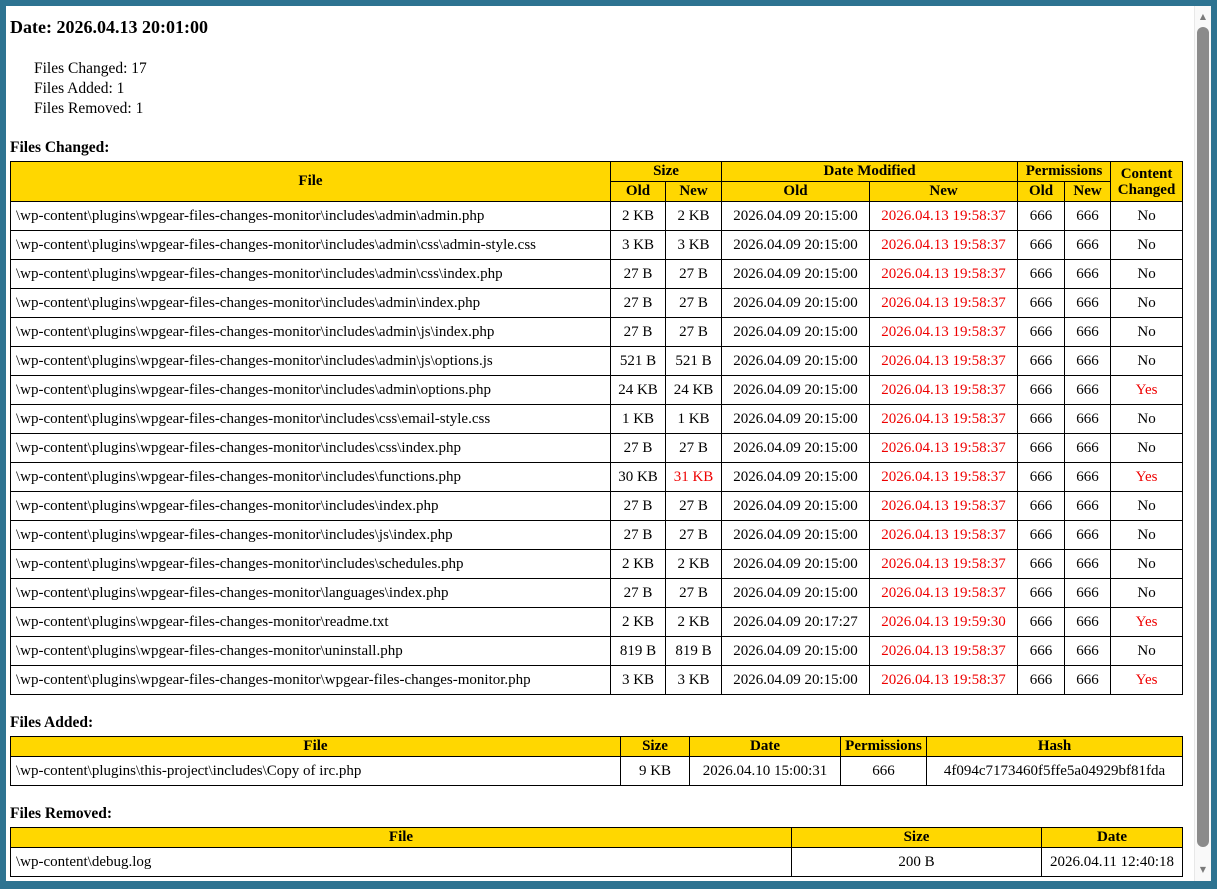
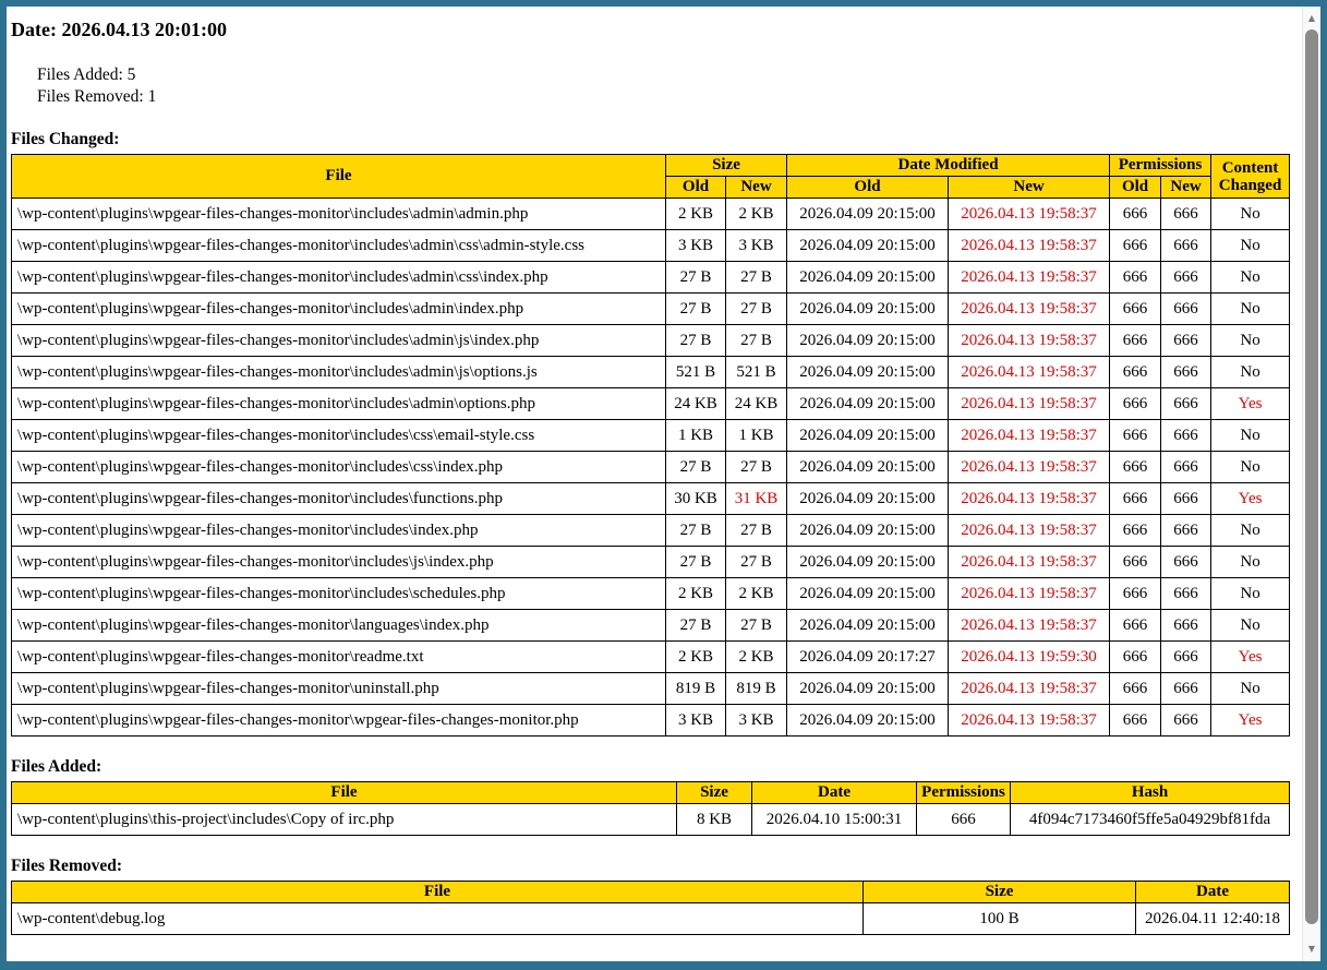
  Date: 2026.04.13 20:01:00
- Files Changed: 17
- Files Added: 1
+ Files Added: 5
  Files Removed: 1
  Files Changed:
  File	Size	Date Modified	Permissions	Content Changed
  Old	New	Old	New	Old	New
  \wp-content\plugins\wpgear-files-changes-monitor\includes\admin\admin.php	2 KB	2 KB	2026.04.09 20:15:00	2026.04.13 19:58:37	666	666	No
  \wp-content\plugins\wpgear-files-changes-monitor\includes\admin\css\admin-style.css	3 KB	3 KB	2026.04.09 20:15:00	2026.04.13 19:58:37	666	666	No
  \wp-content\plugins\wpgear-files-changes-monitor\includes\admin\css\index.php	27 B	27 B	2026.04.09 20:15:00	2026.04.13 19:58:37	666	666	No
  \wp-content\plugins\wpgear-files-changes-monitor\includes\admin\index.php	27 B	27 B	2026.04.09 20:15:00	2026.04.13 19:58:37	666	666	No
  \wp-content\plugins\wpgear-files-changes-monitor\includes\admin\js\index.php	27 B	27 B	2026.04.09 20:15:00	2026.04.13 19:58:37	666	666	No
  \wp-content\plugins\wpgear-files-changes-monitor\includes\admin\js\options.js	521 B	521 B	2026.04.09 20:15:00	2026.04.13 19:58:37	666	666	No
  \wp-content\plugins\wpgear-files-changes-monitor\includes\admin\options.php	24 KB	24 KB	2026.04.09 20:15:00	2026.04.13 19:58:37	666	666	Yes
  \wp-content\plugins\wpgear-files-changes-monitor\includes\css\email-style.css	1 KB	1 KB	2026.04.09 20:15:00	2026.04.13 19:58:37	666	666	No
  \wp-content\plugins\wpgear-files-changes-monitor\includes\css\index.php	27 B	27 B	2026.04.09 20:15:00	2026.04.13 19:58:37	666	666	No
  \wp-content\plugins\wpgear-files-changes-monitor\includes\functions.php	30 KB	31 KB	2026.04.09 20:15:00	2026.04.13 19:58:37	666	666	Yes
  \wp-content\plugins\wpgear-files-changes-monitor\includes\index.php	27 B	27 B	2026.04.09 20:15:00	2026.04.13 19:58:37	666	666	No
  \wp-content\plugins\wpgear-files-changes-monitor\includes\js\index.php	27 B	27 B	2026.04.09 20:15:00	2026.04.13 19:58:37	666	666	No
  \wp-content\plugins\wpgear-files-changes-monitor\includes\schedules.php	2 KB	2 KB	2026.04.09 20:15:00	2026.04.13 19:58:37	666	666	No
  \wp-content\plugins\wpgear-files-changes-monitor\languages\index.php	27 B	27 B	2026.04.09 20:15:00	2026.04.13 19:58:37	666	666	No
  \wp-content\plugins\wpgear-files-changes-monitor\readme.txt	2 KB	2 KB	2026.04.09 20:17:27	2026.04.13 19:59:30	666	666	Yes
  \wp-content\plugins\wpgear-files-changes-monitor\uninstall.php	819 B	819 B	2026.04.09 20:15:00	2026.04.13 19:58:37	666	666	No
  \wp-content\plugins\wpgear-files-changes-monitor\wpgear-files-changes-monitor.php	3 KB	3 KB	2026.04.09 20:15:00	2026.04.13 19:58:37	666	666	Yes
  Files Added:
  File	Size	Date	Permissions	Hash
- \wp-content\plugins\this-project\includes\Copy of irc.php	9 KB	2026.04.10 15:00:31	666	4f094c7173460f5ffe5a04929bf81fda
+ \wp-content\plugins\this-project\includes\Copy of irc.php	8 KB	2026.04.10 15:00:31	666	4f094c7173460f5ffe5a04929bf81fda
  Files Removed:
  File	Size	Date
- \wp-content\debug.log	200 B	2026.04.11 12:40:18
+ \wp-content\debug.log	100 B	2026.04.11 12:40:18
  ▲
  ▼
